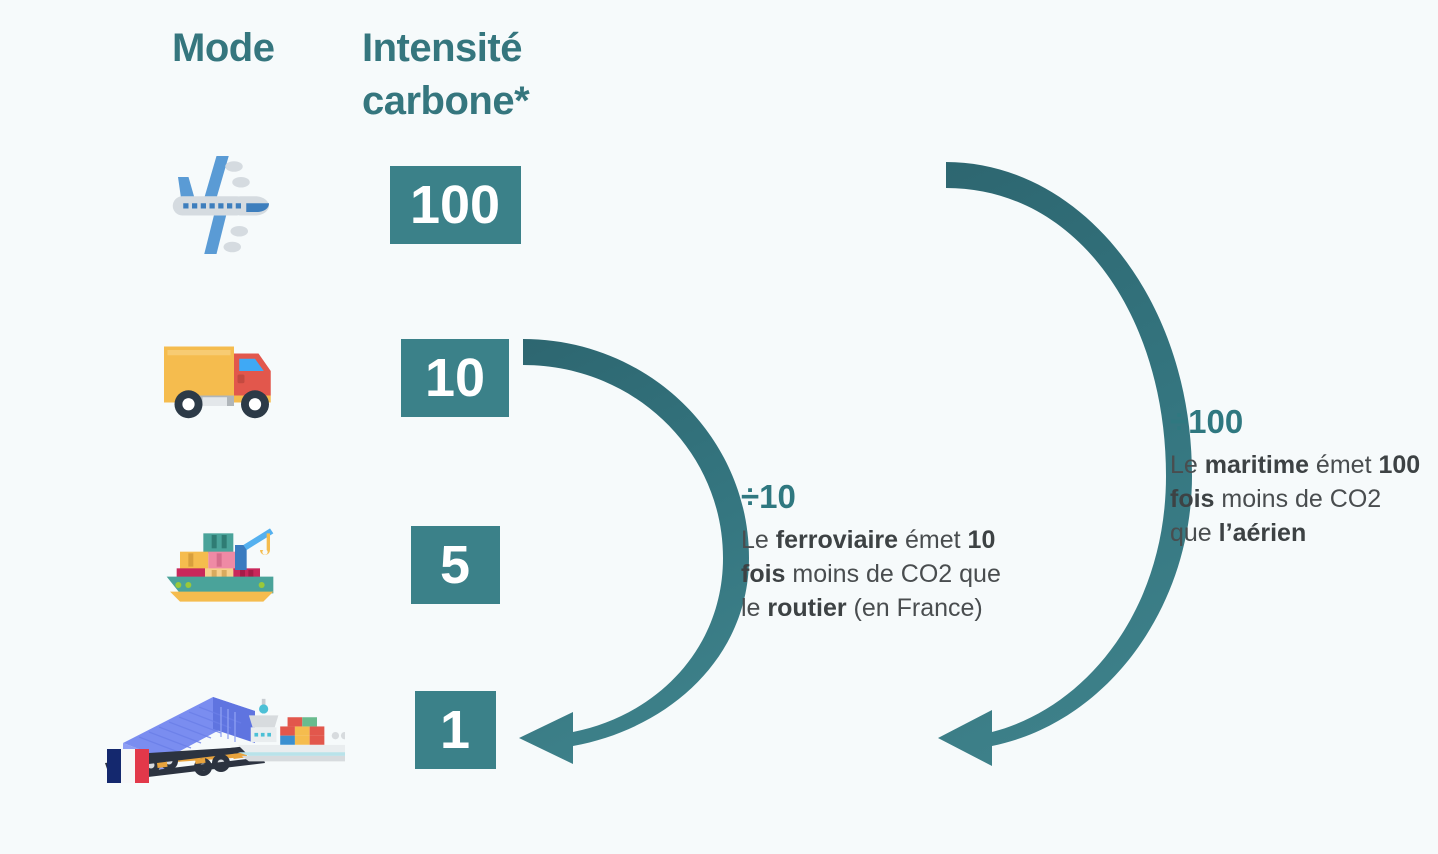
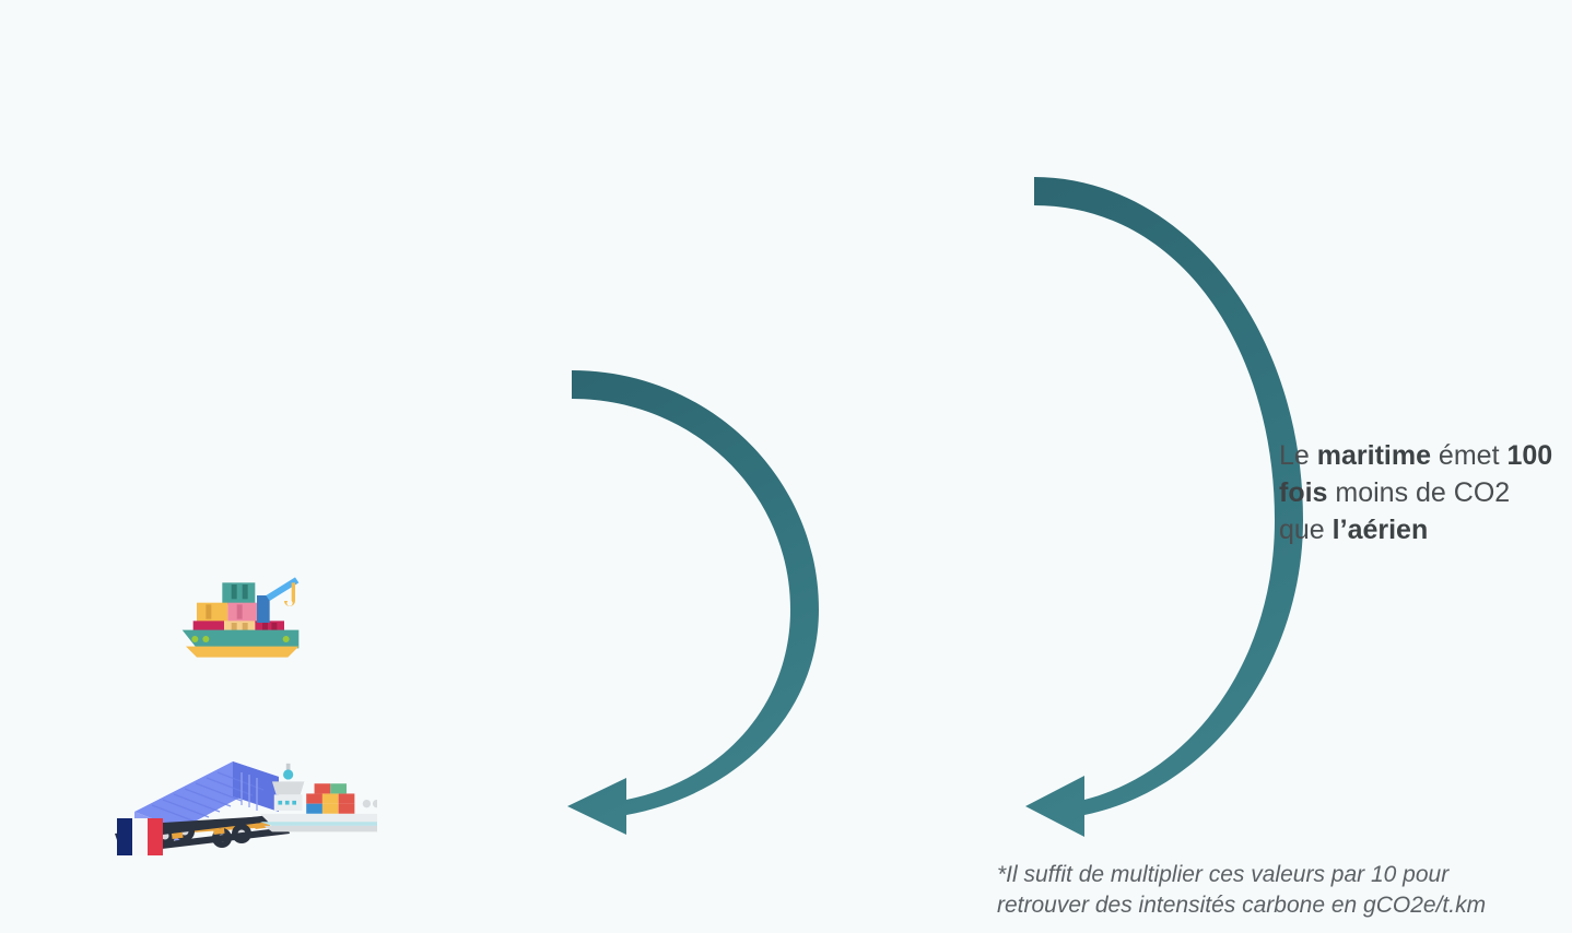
- Mode
- Intensité carbone*
- 100
- 10
- 5
- 1
- ÷10
- Le ferroviaire émet 10 fois moins de CO2 que le routier (en France)
- ÷100
  Le maritime émet 100 fois moins de CO2 que l’aérien
+ *Il suffit de multiplier ces valeurs par 10 pour retrouver des intensités carbone en gCO2e/t.km
